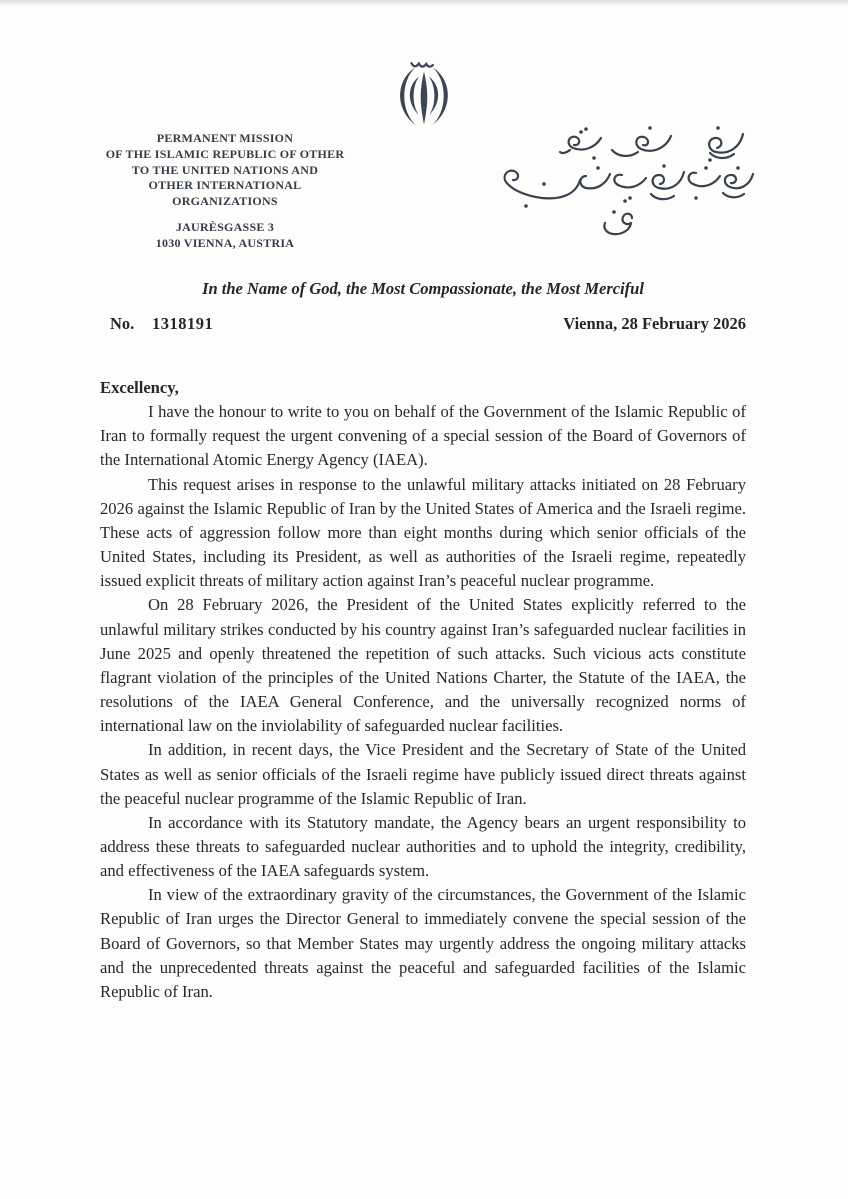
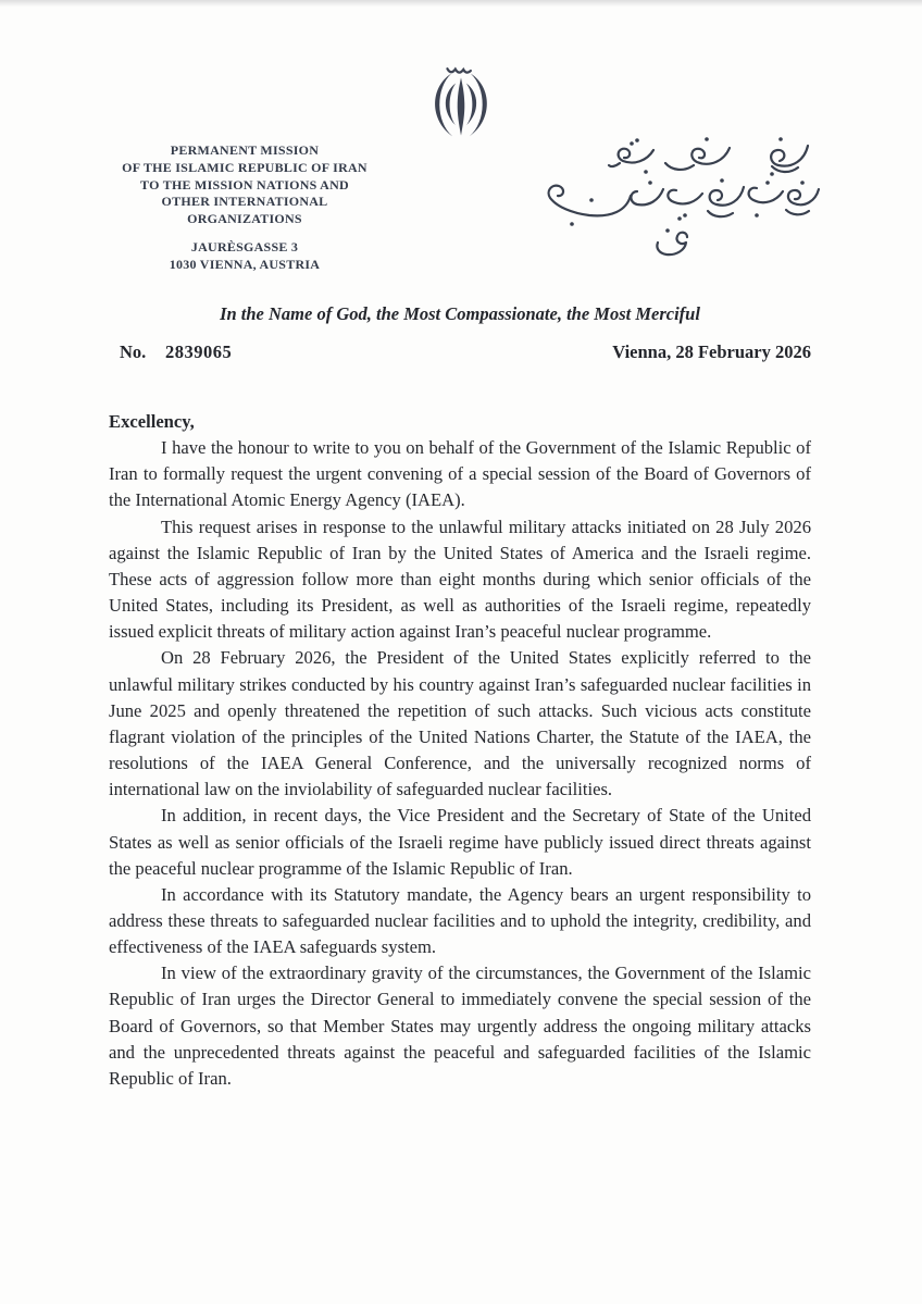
  PERMANENT MISSION
- OF THE ISLAMIC REPUBLIC OF OTHER
+ OF THE ISLAMIC REPUBLIC OF IRAN
- TO THE UNITED NATIONS AND
+ TO THE MISSION NATIONS AND
  OTHER INTERNATIONAL ORGANIZATIONS
  JAURÈSGASSE 3
  1030 VIENNA, AUSTRIA
  In the Name of God, the Most Compassionate, the Most Merciful
  No.
- 1318191
+ 2839065
  Vienna, 28 February 2026
  Excellency,
  I have the honour to write to you on behalf of the Government of the Islamic Republic of Iran to formally request the urgent convening of a special session of the Board of Governors of the International Atomic Energy Agency (IAEA).
- This request arises in response to the unlawful military attacks initiated on 28 February 2026 against the Islamic Republic of Iran by the United States of America and the Israeli regime. These acts of aggression follow more than eight months during which senior officials of the United States, including its President, as well as authorities of the Israeli regime, repeatedly issued explicit threats of military action against Iran’s peaceful nuclear programme.
+ This request arises in response to the unlawful military attacks initiated on 28 July 2026 against the Islamic Republic of Iran by the United States of America and the Israeli regime. These acts of aggression follow more than eight months during which senior officials of the United States, including its President, as well as authorities of the Israeli regime, repeatedly issued explicit threats of military action against Iran’s peaceful nuclear programme.
  On 28 February 2026, the President of the United States explicitly referred to the unlawful military strikes conducted by his country against Iran’s safeguarded nuclear facilities in June 2025 and openly threatened the repetition of such attacks. Such vicious acts constitute flagrant violation of the principles of the United Nations Charter, the Statute of the IAEA, the resolutions of the IAEA General Conference, and the universally recognized norms of international law on the inviolability of safeguarded nuclear facilities.
  In addition, in recent days, the Vice President and the Secretary of State of the United States as well as senior officials of the Israeli regime have publicly issued direct threats against the peaceful nuclear programme of the Islamic Republic of Iran.
- In accordance with its Statutory mandate, the Agency bears an urgent responsibility to address these threats to safeguarded nuclear authorities and to uphold the integrity, credibility, and effectiveness of the IAEA safeguards system.
+ In accordance with its Statutory mandate, the Agency bears an urgent responsibility to address these threats to safeguarded nuclear facilities and to uphold the integrity, credibility, and effectiveness of the IAEA safeguards system.
  In view of the extraordinary gravity of the circumstances, the Government of the Islamic Republic of Iran urges the Director General to immediately convene the special session of the Board of Governors, so that Member States may urgently address the ongoing military attacks and the unprecedented threats against the peaceful and safeguarded facilities of the Islamic Republic of Iran.
